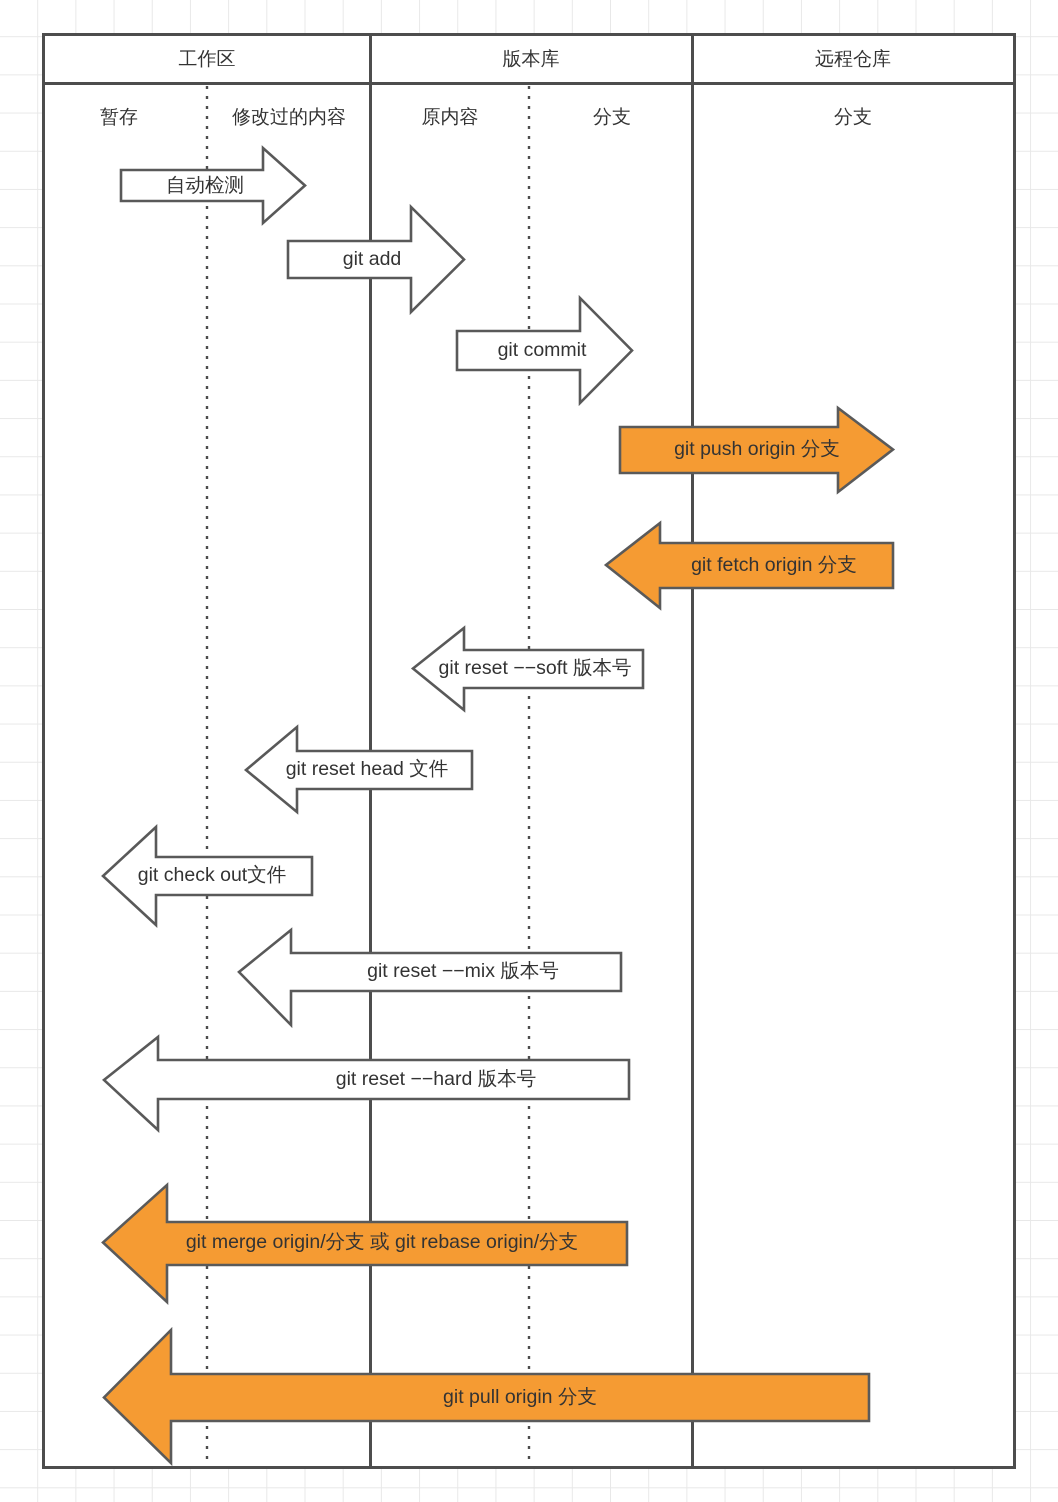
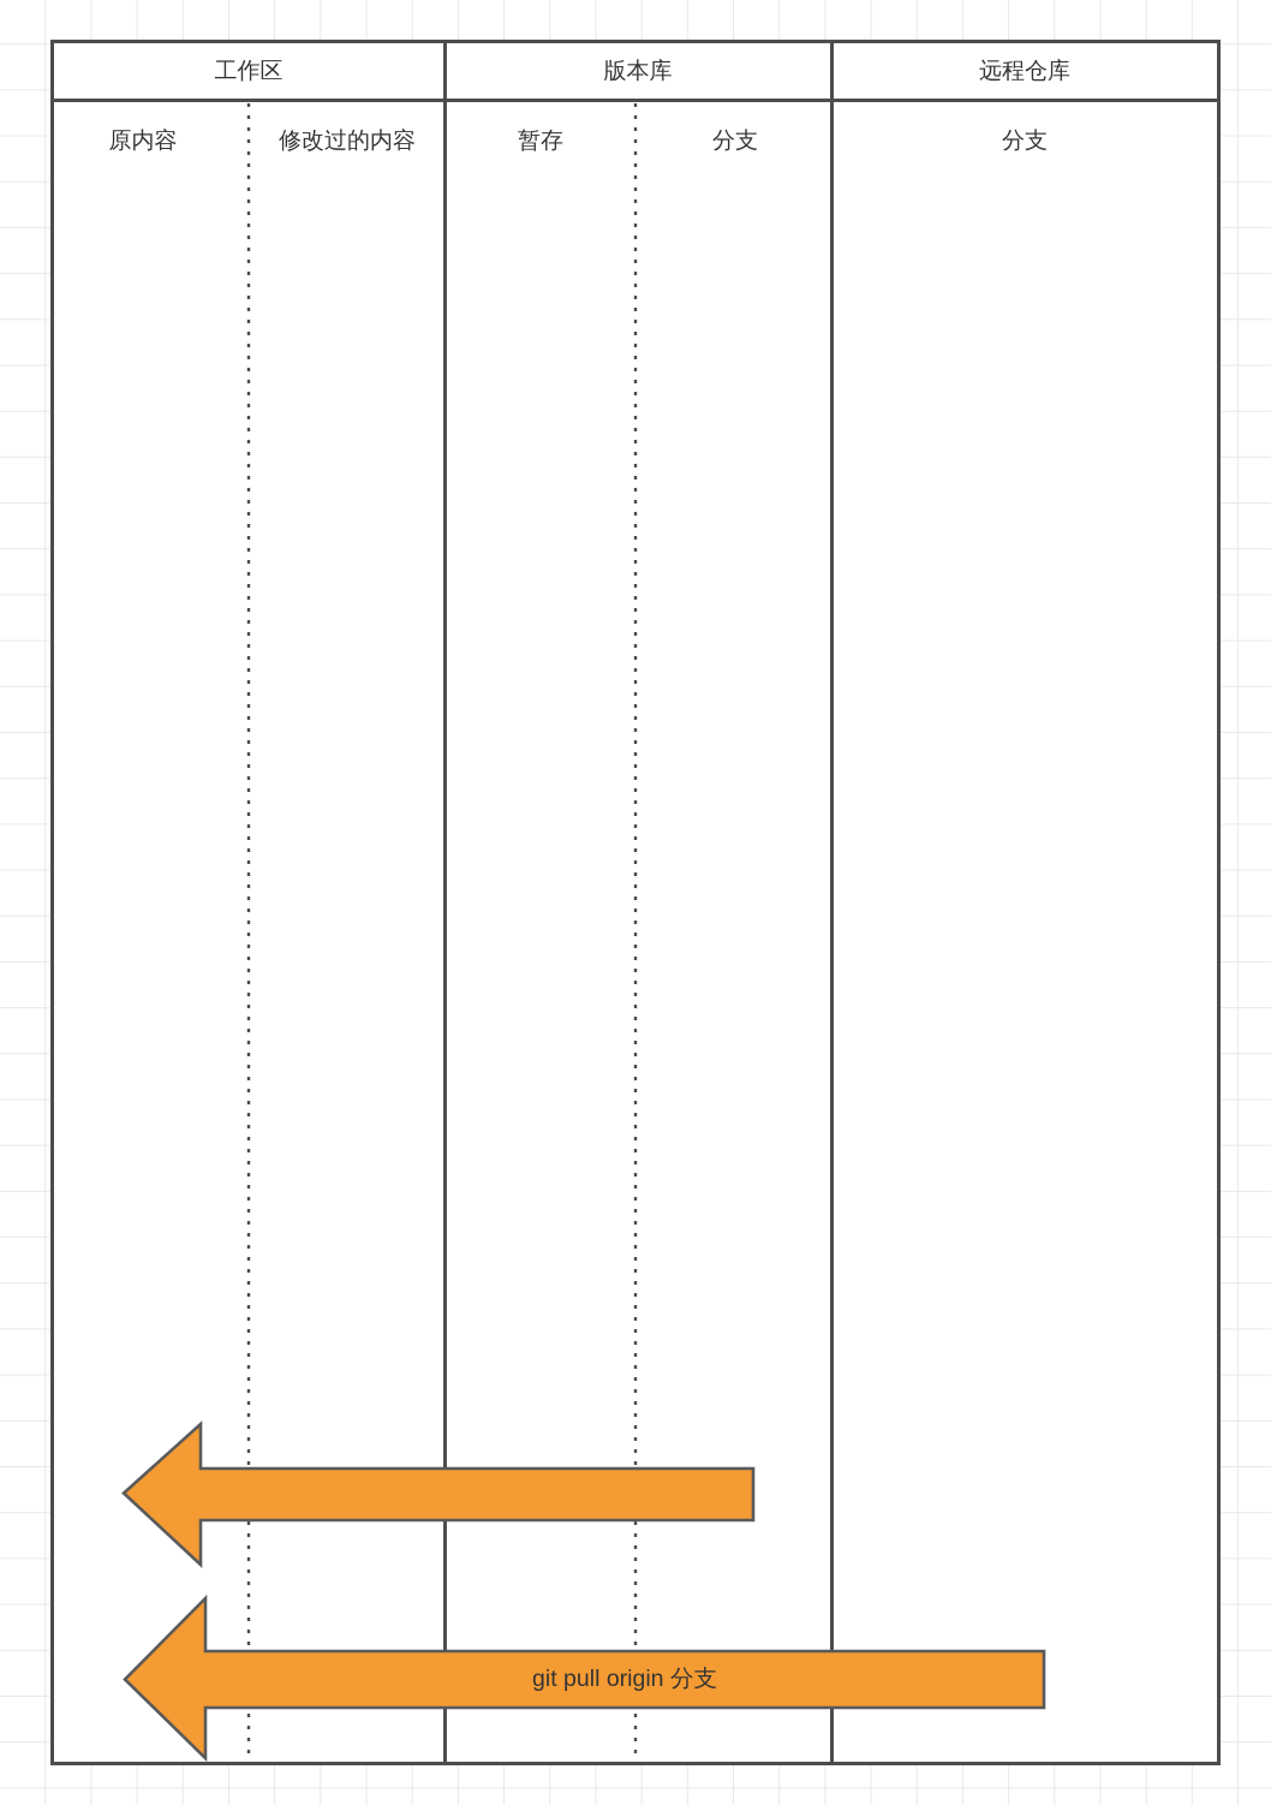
  工作区
  版本库
  远程仓库
- 暂存
+ 原内容
  修改过的内容
- 原内容
+ 暂存
  分支
  分支
- 自动检测
- git add
- git commit
- git push origin 分支
- git fetch origin 分支
- git reset −−soft 版本号
- git reset head 文件
- git check out文件
- git reset −−mix 版本号
- git reset −−hard 版本号
- git merge origin/分支 或 git rebase origin/分支
  git pull origin 分支
